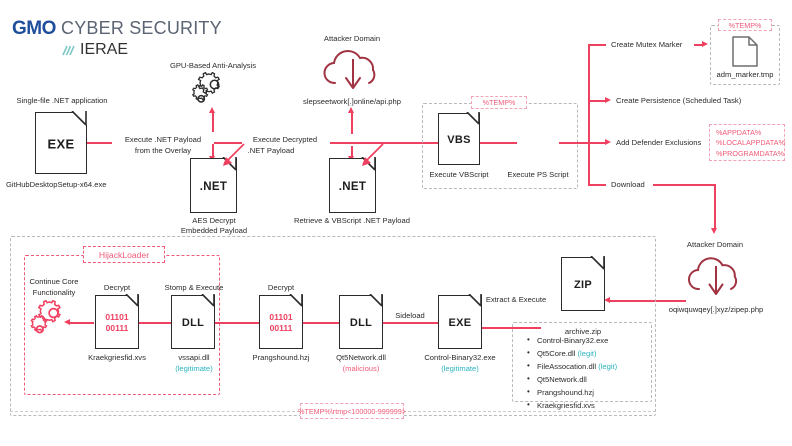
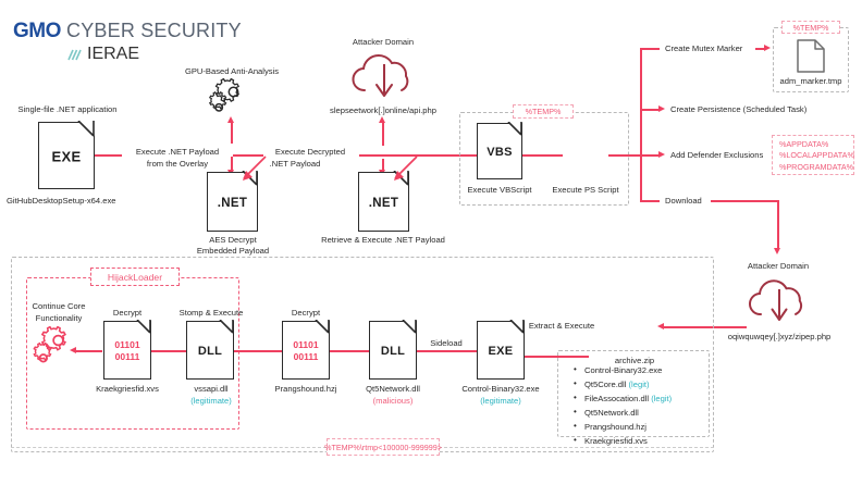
  GMO
  CYBER SECURITY
  IERAE
  Single-file .NET application
  EXE
  GitHubDesktopSetup-x64.exe
  Execute .NET Payload
  from the Overlay
  GPU-Based Anti-Analysis
  .NET
  AES Decrypt
  Embedded Payload
  Execute Decrypted
  .NET Payload
  Attacker Domain
  slepseetwork[.]online/api.php
  .NET
- Retrieve & VBScript .NET Payload
+ Retrieve & Execute .NET Payload
  %TEMP%
  VBS
  Execute VBScript
  Execute PS Script
  Create Mutex Marker
  %TEMP%
  adm_marker.tmp
  Create Persistence (Scheduled Task)
  Add Defender Exclusions
  %APPDATA%
  %LOCALAPPDATA%
  %PROGRAMDATA%
  Download
  Attacker Domain
  oqiwquwqey[.]xyz/zipep.php
- ZIP
  archive.zip
  Control-Binary32.exe
  Qt5Core.dll (legit)
  FileAssocation.dll (legit)
  Qt5Network.dll
  Prangshound.hzj
  Kraekgriesfid.xvs
  Extract & Execute
  HijackLoader
  Continue Core
  Functionality
  Decrypt
  01101
  00111
  Kraekgriesfid.xvs
  Stomp & Execute
  DLL
  vssapi.dll
  (legitimate)
  Decrypt
  01101
  00111
  Prangshound.hzj
  DLL
  Qt5Network.dll
  (malicious)
  Sideload
  EXE
  Control-Binary32.exe
  (legitimate)
  %TEMP%\rtmp<100000-999999>
